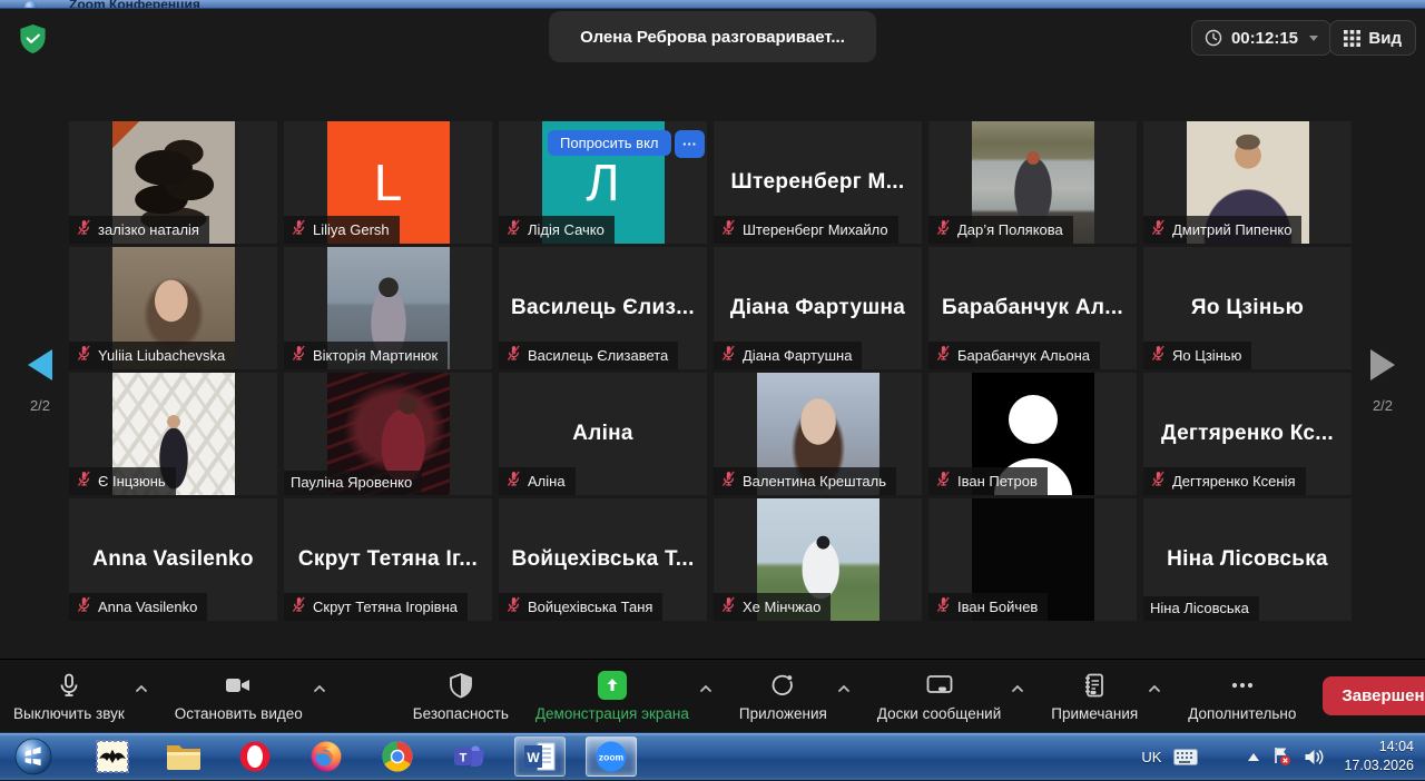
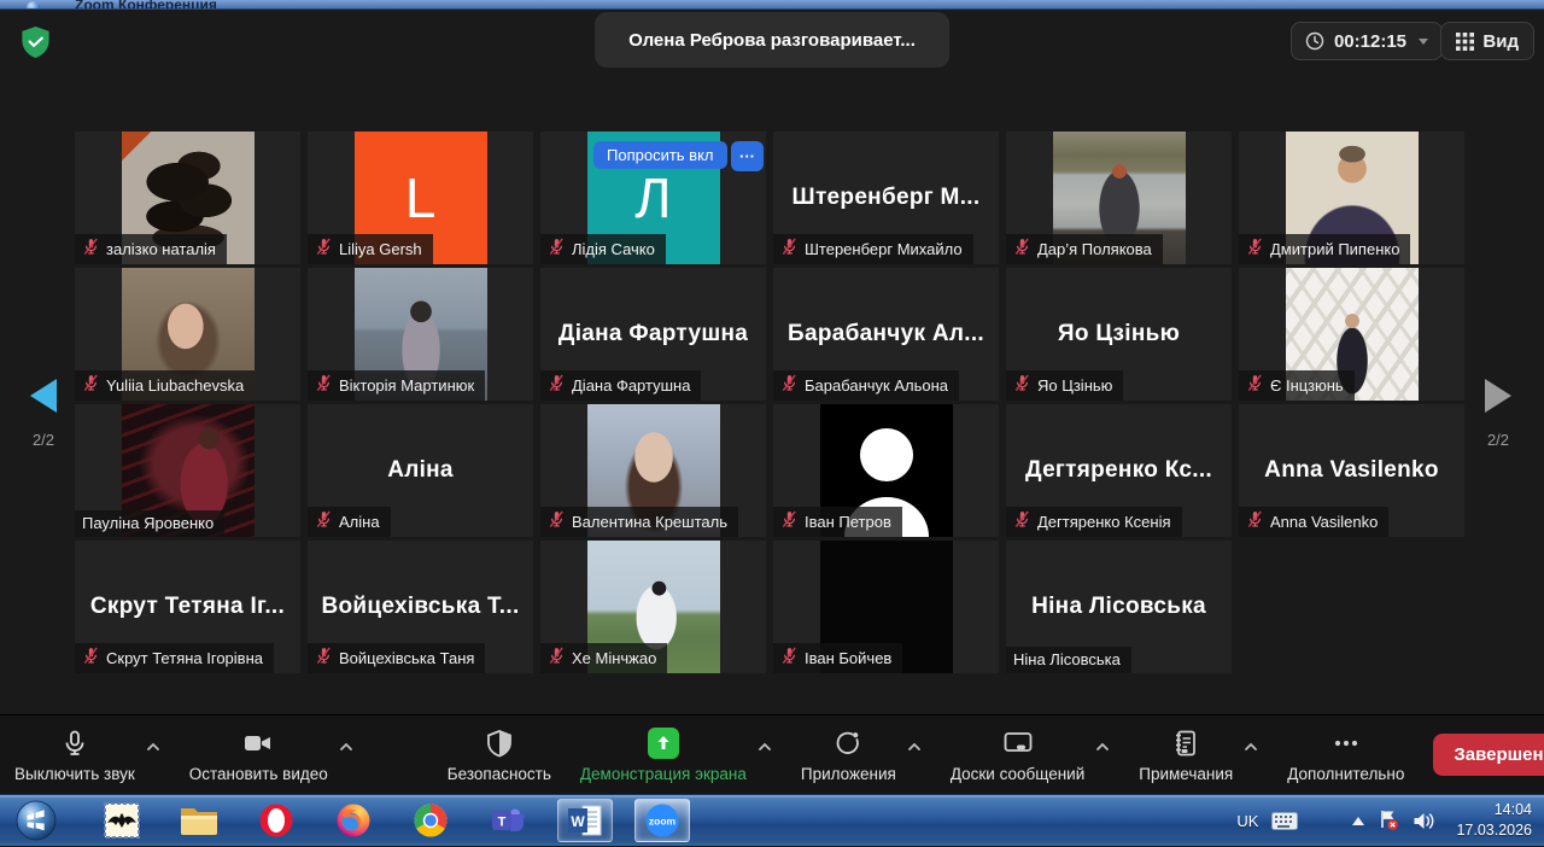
  Zoom Конференция
  Олена Реброва разговаривает...
  00:12:15
  Вид
  залізко наталія
  L
  Liliya Gersh
  Л
  Попросить вкл
  ···
  Лідія Сачко
  Штеренберг М...
  Штеренберг Михайло
  Дар’я Полякова
  Дмитрий Пипенко
  Yuliia Liubachevska
  Вікторія Мартинюк
- Василець Єлиз...
- Василець Єлизавета
  Діана Фартушна
  Діана Фартушна
  Барабанчук Ал...
  Барабанчук Альона
  Яо Цзінью
  Яо Цзінью
  Є Інцзюнь
  Пауліна Яровенко
  Аліна
  Аліна
  Валентина Крешталь
  Іван Петров
  Дегтяренко Кс...
  Дегтяренко Ксенія
  Anna Vasilenko
  Anna Vasilenko
  Скрут Тетяна Іг...
  Скрут Тетяна Ігорівна
  Войцехівська Т...
  Войцехівська Таня
  Хе Мінчжао
  Іван Бойчев
  Ніна Лісовська
  Ніна Лісовська
  2/2
  2/2
  Выключить звук
  Остановить видео
  Безопасность
  Демонстрация экрана
  Приложения
  Доски сообщений
  Примечания
  Дополнительно
  Завершен
  T
  W
  zoom
  UK
  14:04
  17.03.2026
